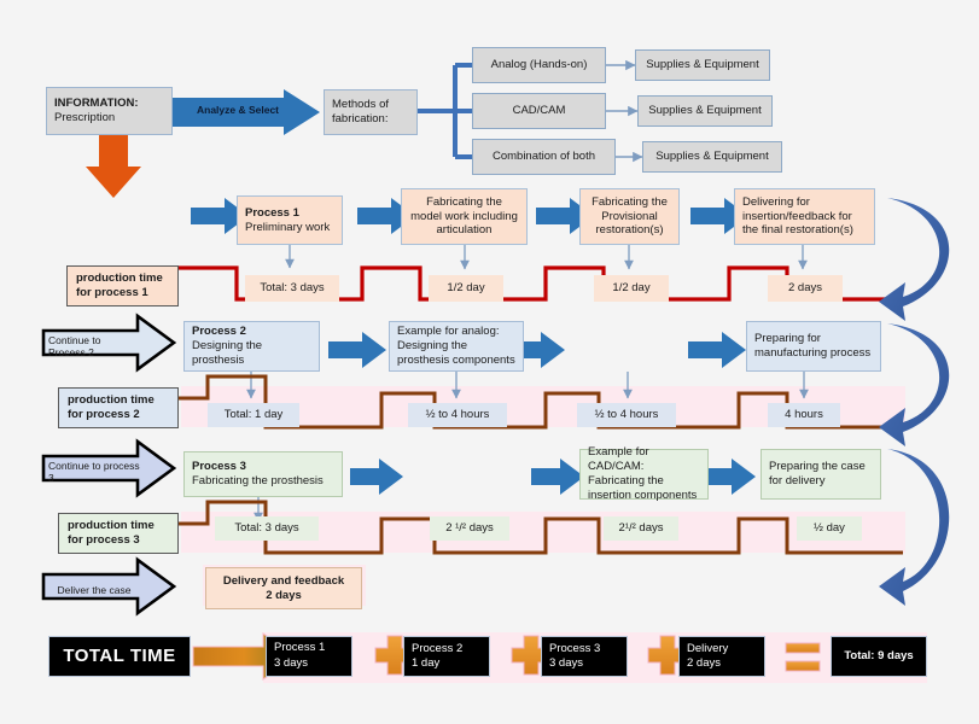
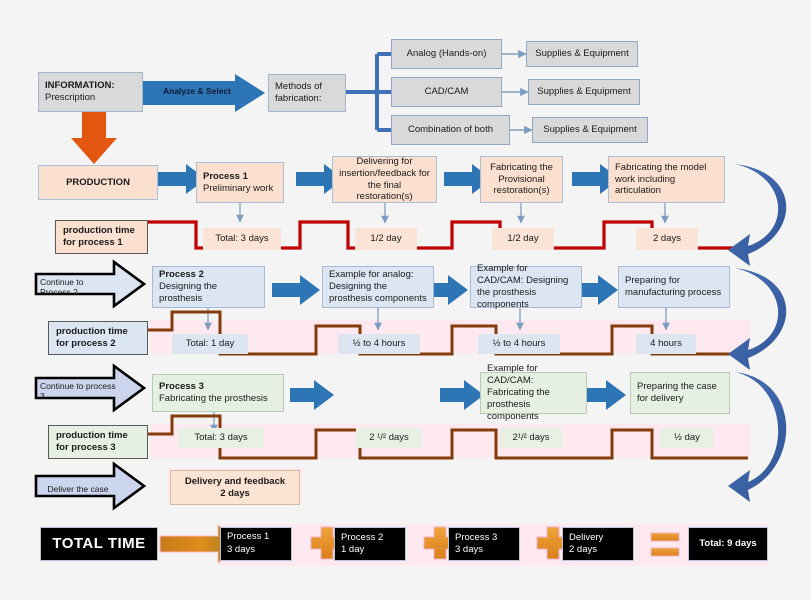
  INFORMATION:
  Prescription
  Analyze & Select
  Methods of
  fabrication:
  Analog (Hands-on)
  CAD/CAM
  Combination of both
  Supplies & Equipment
  Supplies & Equipment
  Supplies & Equipment
+ PRODUCTION
  Process 1
  Preliminary work
- Fabricating the model work including articulation
+ Delivering for insertion/feedback for the final restoration(s)
  Fabricating the Provisional restoration(s)
- Delivering for insertion/feedback for the final restoration(s)
+ Fabricating the model work including articulation
  production time
  for process 1
  Total: 3 days
  1/2 day
  1/2 day
  2 days
  Continue to Process 2
  Process 2
  Designing the prosthesis
  Example for analog: Designing the prosthesis components
+ Example for CAD/CAM: Designing the prosthesis components
  Preparing for manufacturing process
  production time
  for process 2
  Total: 1 day
  ½ to 4 hours
  ½ to 4 hours
  4 hours
  Continue to process 3
  Process 3
  Fabricating the prosthesis
- Example for CAD/CAM: Fabricating the insertion components
+ Example for CAD/CAM: Fabricating the prosthesis components
  Preparing the case for delivery
  production time
  for process 3
  Total: 3 days
  2 ¹/² days
  2¹/² days
  ½ day
  Deliver the case
  Delivery and feedback
  2 days
  TOTAL TIME
  Process 1
  3 days
  Process 2
  1 day
  Process 3
  3 days
  Delivery
  2 days
  Total: 9 days
